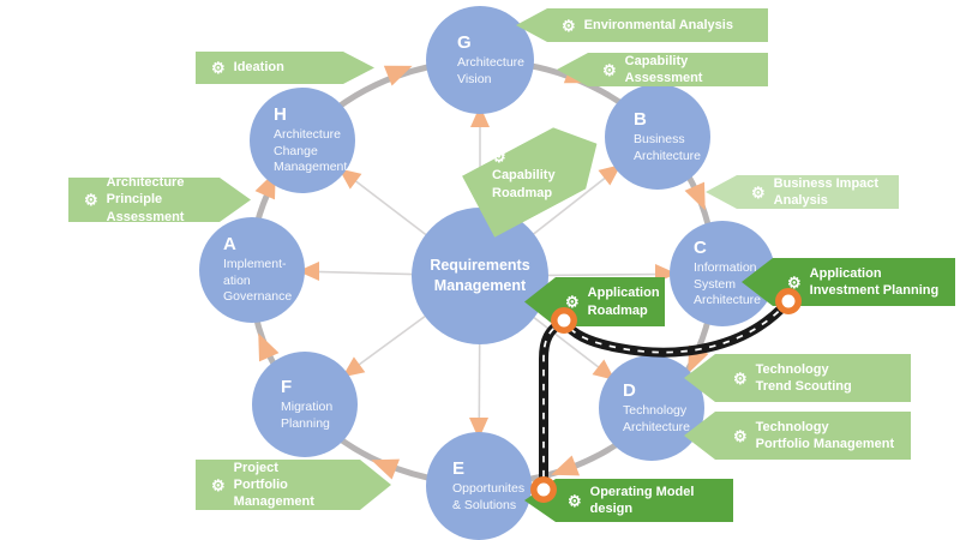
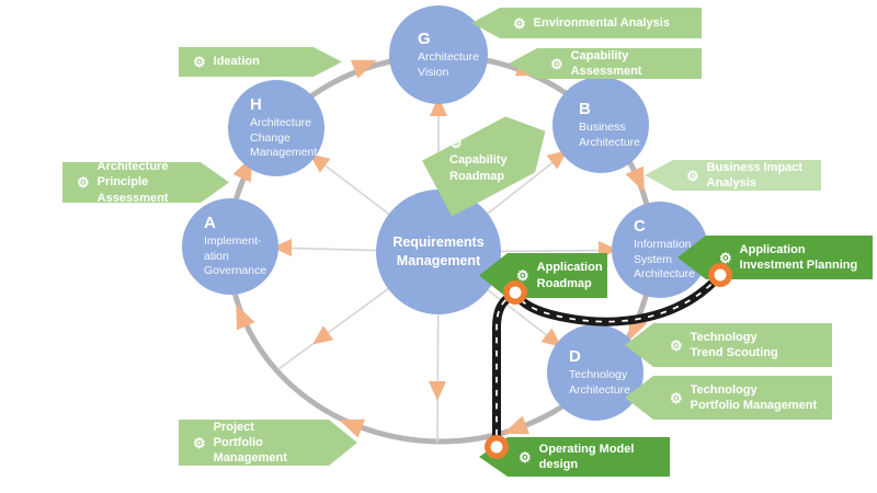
  G
  Architecture
  Vision
  B
  Business
  Architecture
  C
  Information
  System
  Architecture
  D
  Technology
  Architecture
- E
- Opportunites
- & Solutions
- F
- Migration
- Planning
  A
  Implement-
  ation
  Governance
  H
  Architecture
  Change
  Management
  Requirements
  Management
  ⚙
  Environmental Analysis
  ⚙
  Capability Assessment
  ⚙
  Ideation
  ⚙
  Capability
  Roadmap
  ⚙
  Business Impact Analysis
  ⚙
  Application
  Investment Planning
  ⚙
  Application
  Roadmap
  ⚙
  Technology
  Trend Scouting
  ⚙
  Technology
  Portfolio Management
  ⚙
  Project
  Portfolio Management
  ⚙
  Operating Model design
  ⚙
  Architecture
  Principle Assessment
